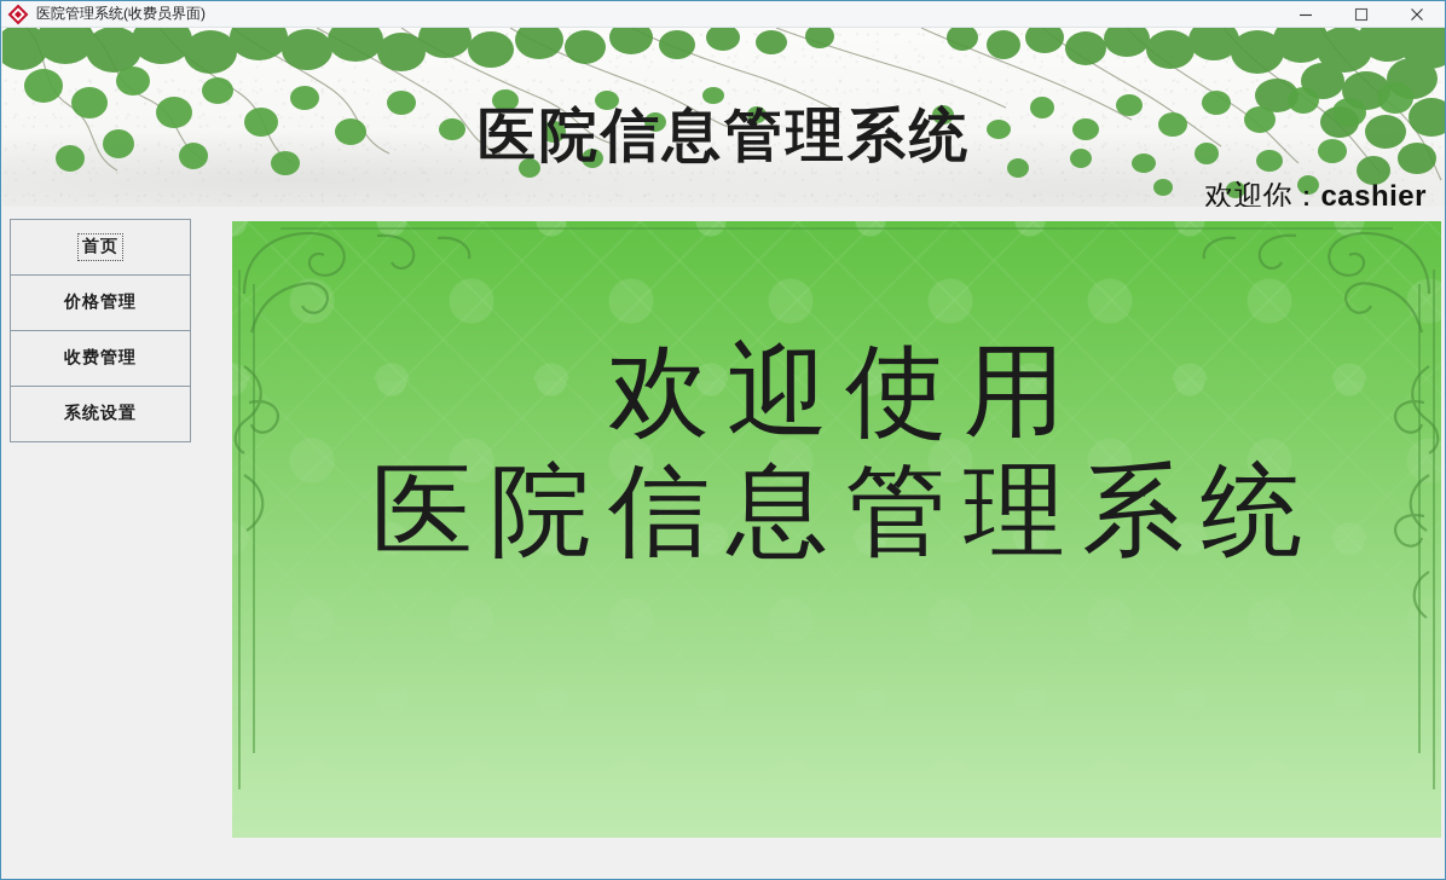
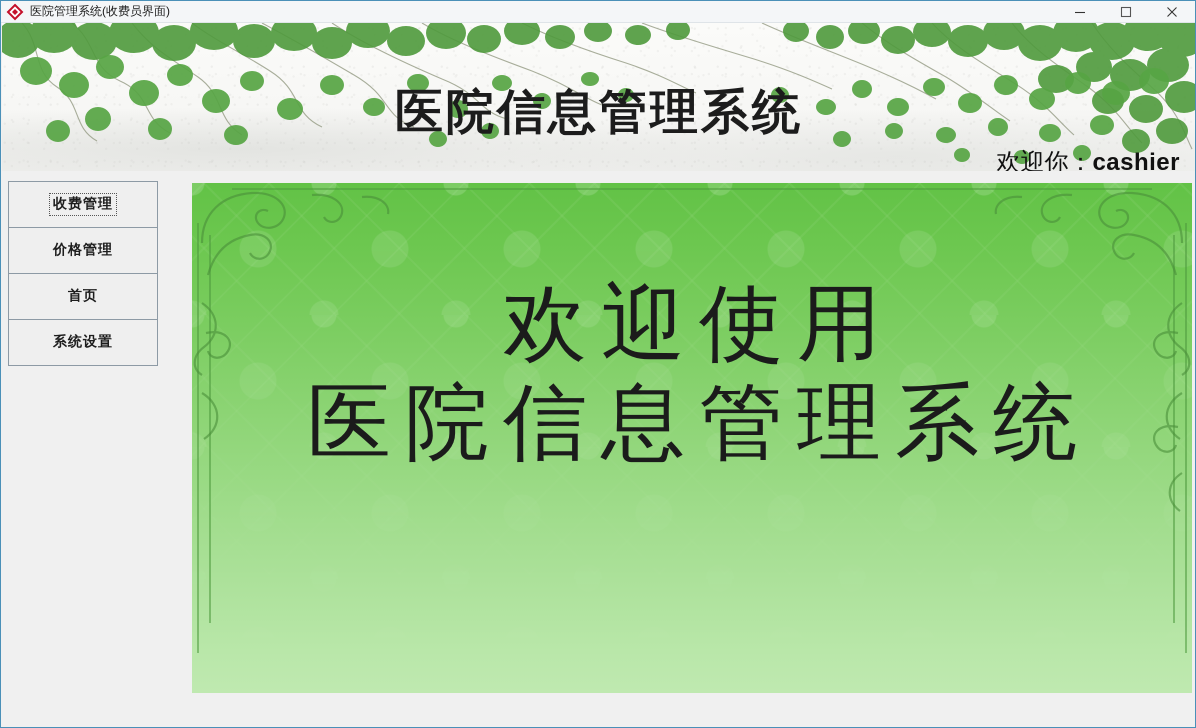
  医院管理系统(收费员界面)
  医院信息管理系统
  欢迎你：cashier
- 首页
+ 收费管理
  价格管理
- 收费管理
+ 首页
  系统设置
  欢迎使用
  医院信息管理系统
